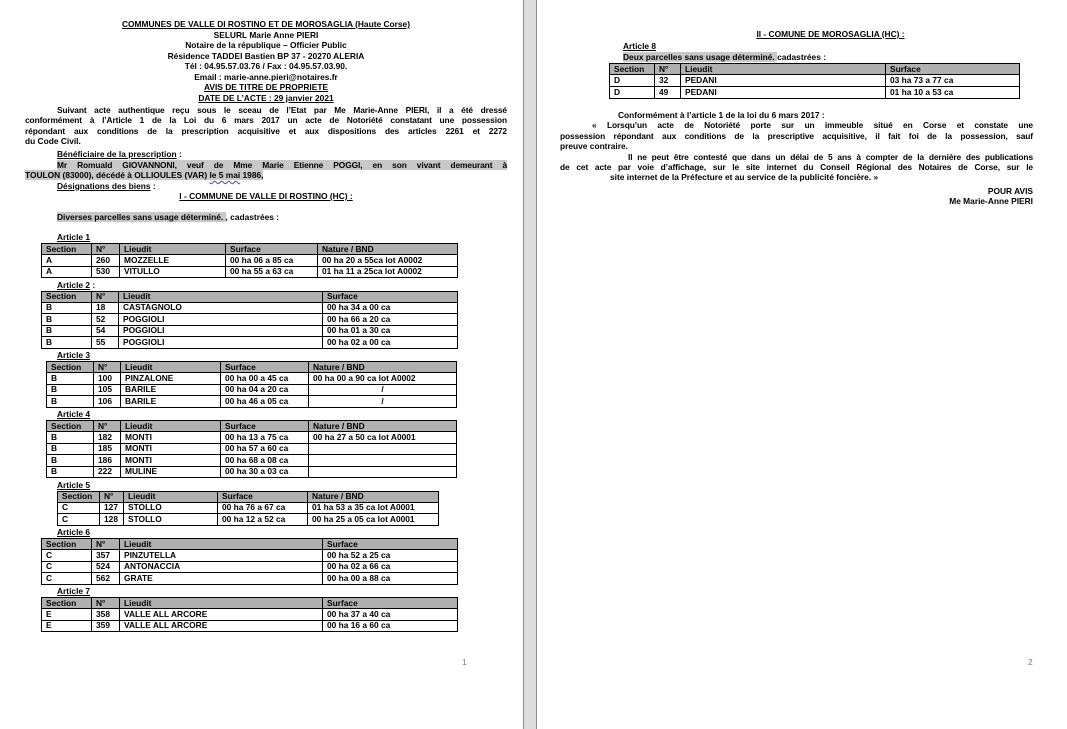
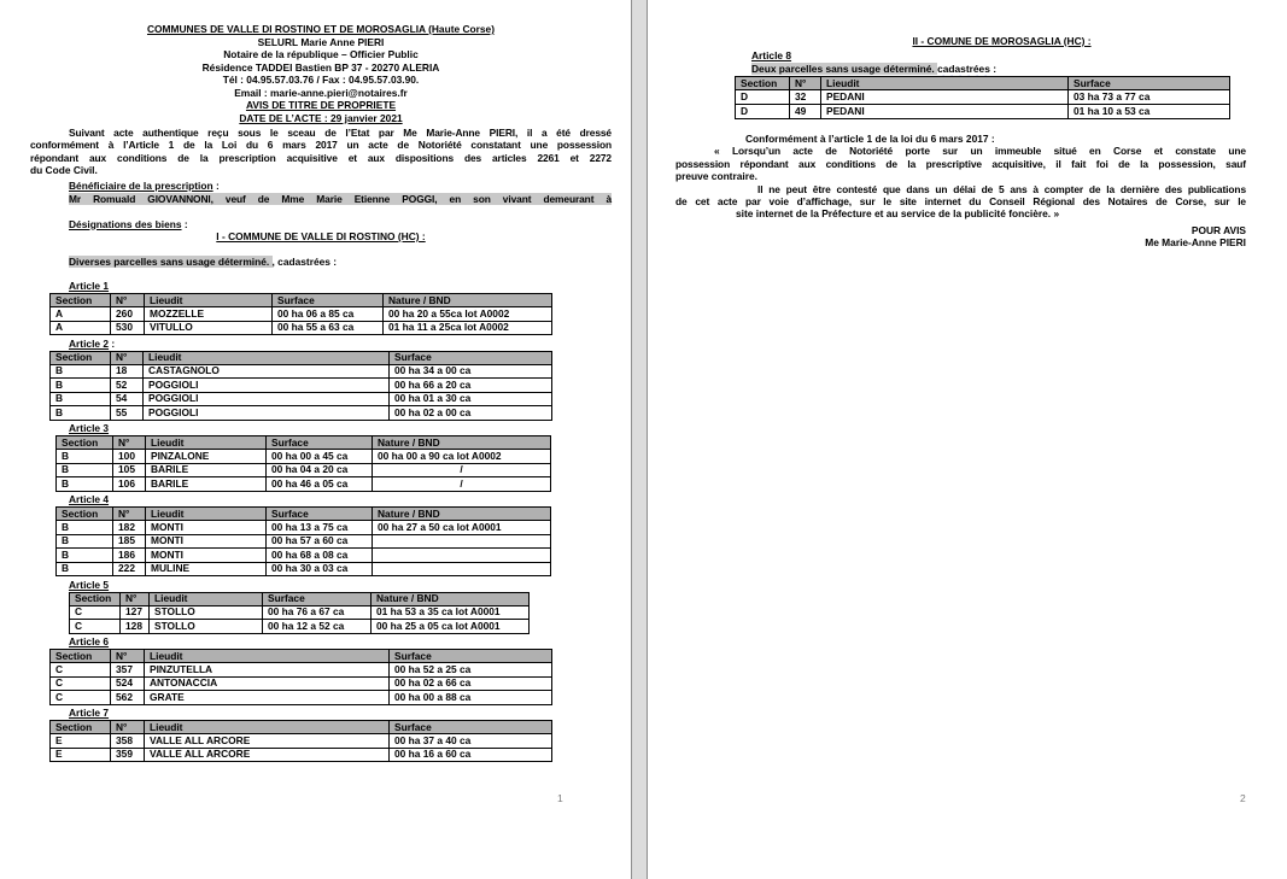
  COMMUNES DE VALLE DI ROSTINO ET DE MOROSAGLIA (Haute Corse)
  SELURL Marie Anne PIERI
  Notaire de la république – Officier Public
  Résidence TADDEI Bastien BP 37 - 20270 ALERIA
  Tél : 04.95.57.03.76 / Fax : 04.95.57.03.90.
  Email : marie-anne.pieri@notaires.fr
  AVIS DE TITRE DE PROPRIETE
  DATE DE L’ACTE : 29 janvier 2021
  Suivant acte authentique reçu sous le sceau de l’Etat par Me Marie-Anne PIERI, il a été dressé
  conformément à l’Article 1 de la Loi du 6 mars 2017 un acte de Notoriété constatant une possession
  répondant aux conditions de la prescription acquisitive et aux dispositions des articles 2261 et 2272
  du Code Civil.
  Bénéficiaire de la prescription :
  Mr Romuald GIOVANNONI, veuf de Mme Marie Etienne POGGI, en son vivant demeurant à
- TOULON (83000), décédé à OLLIOULES (VAR) le 5 mai 1986,
  Désignations des biens :
  I - COMMUNE DE VALLE DI ROSTINO (HC) :
  Diverses parcelles sans usage déterminé. , cadastrées :
  Article 1
  Section	N°	Lieudit	Surface	Nature / BND
  A	260	MOZZELLE	00 ha 06 a 85 ca	00 ha 20 a 55ca lot A0002
  A	530	VITULLO	00 ha 55 a 63 ca	01 ha 11 a 25ca lot A0002
  Article 2 :
  Section	N°	Lieudit	Surface
  B	18	CASTAGNOLO	00 ha 34 a 00 ca
  B	52	POGGIOLI	00 ha 66 a 20 ca
  B	54	POGGIOLI	00 ha 01 a 30 ca
  B	55	POGGIOLI	00 ha 02 a 00 ca
  Article 3
  Section	N°	Lieudit	Surface	Nature / BND
  B	100	PINZALONE	00 ha 00 a 45 ca	00 ha 00 a 90 ca lot A0002
  B	105	BARILE	00 ha 04 a 20 ca	/
  B	106	BARILE	00 ha 46 a 05 ca	/
  Article 4
  Section	N°	Lieudit	Surface	Nature / BND
  B	182	MONTI	00 ha 13 a 75 ca	00 ha 27 a 50 ca lot A0001
  B	185	MONTI	00 ha 57 a 60 ca
  B	186	MONTI	00 ha 68 a 08 ca
  B	222	MULINE	00 ha 30 a 03 ca
  Article 5
  Section	N°	Lieudit	Surface	Nature / BND
  C	127	STOLLO	00 ha 76 a 67 ca	01 ha 53 a 35 ca lot A0001
  C	128	STOLLO	00 ha 12 a 52 ca	00 ha 25 a 05 ca lot A0001
  Article 6
  Section	N°	Lieudit	Surface
  C	357	PINZUTELLA	00 ha 52 a 25 ca
  C	524	ANTONACCIA	00 ha 02 a 66 ca
  C	562	GRATE	00 ha 00 a 88 ca
  Article 7
  Section	N°	Lieudit	Surface
  E	358	VALLE ALL ARCORE	00 ha 37 a 40 ca
  E	359	VALLE ALL ARCORE	00 ha 16 a 60 ca
  II - COMUNE DE MOROSAGLIA (HC) :
  Article 8
  Deux parcelles sans usage déterminé. cadastrées :
  Section	N°	Lieudit	Surface
  D	32	PEDANI	03 ha 73 a 77 ca
  D	49	PEDANI	01 ha 10 a 53 ca
  Conformément à l’article 1 de la loi du 6 mars 2017 :
  « Lorsqu’un acte de Notoriété porte sur un immeuble situé en Corse et constate une
  possession répondant aux conditions de la prescriptive acquisitive, il fait foi de la possession, sauf
  preuve contraire.
  Il ne peut être contesté que dans un délai de 5 ans à compter de la dernière des publications
  de cet acte par voie d’affichage, sur le site internet du Conseil Régional des Notaires de Corse, sur le
  site internet de la Préfecture et au service de la publicité foncière. »
  POUR AVIS
  Me Marie-Anne PIERI
  1
  2
